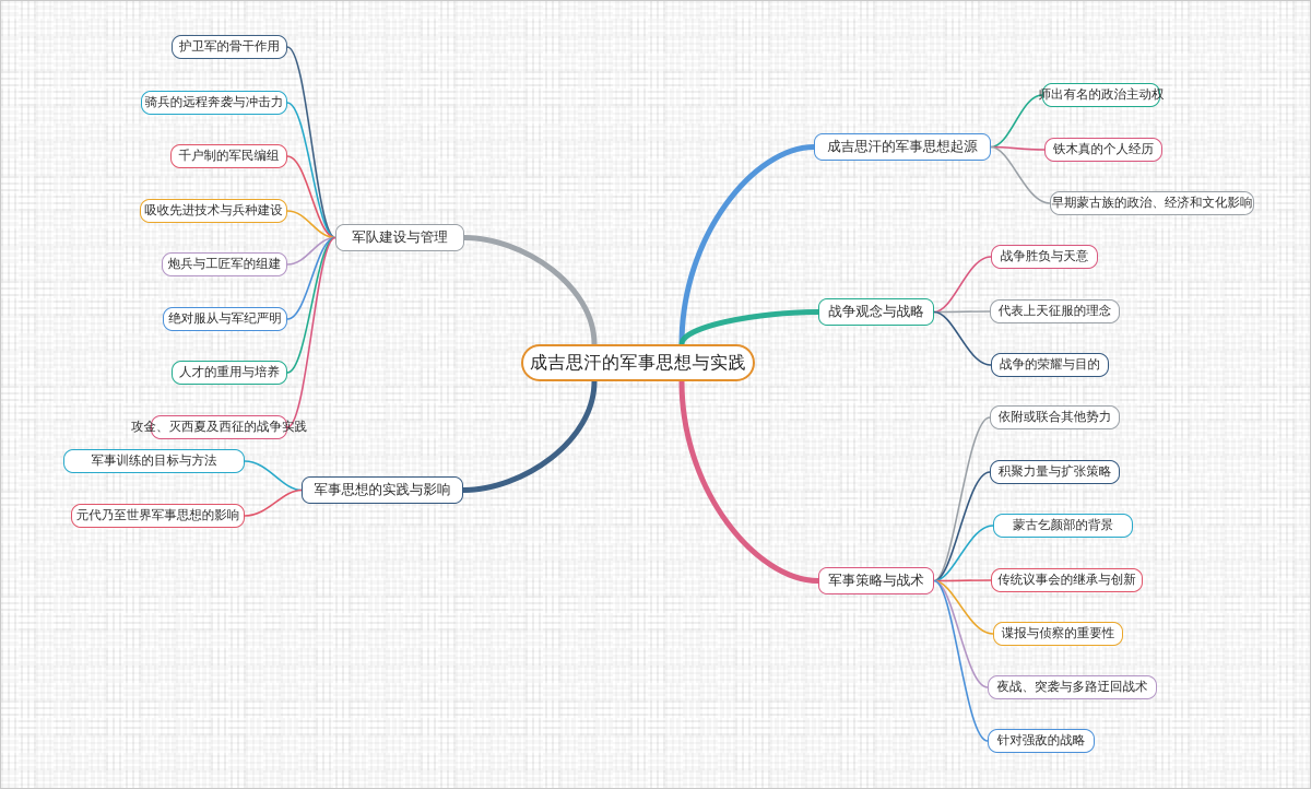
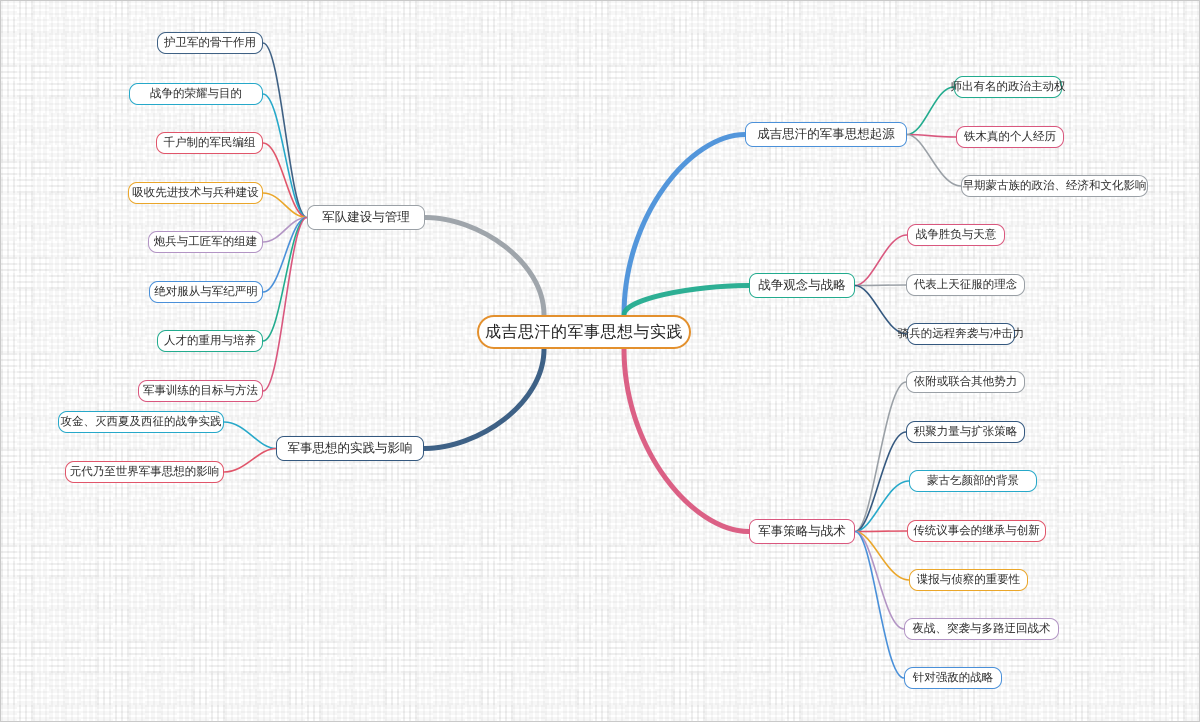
  军队建设与管理
  护卫军的骨干作用
- 骑兵的远程奔袭与冲击力
+ 战争的荣耀与目的
  千户制的军民编组
  吸收先进技术与兵种建设
  炮兵与工匠军的组建
  绝对服从与军纪严明
  人才的重用与培养
- 攻金、灭西夏及西征的战争实践
+ 军事训练的目标与方法
  军事思想的实践与影响
- 军事训练的目标与方法
+ 攻金、灭西夏及西征的战争实践
  元代乃至世界军事思想的影响
  成吉思汗的军事思想起源
  师出有名的政治主动权
  铁木真的个人经历
  早期蒙古族的政治、经济和文化影响
  战争观念与战略
  战争胜负与天意
  代表上天征服的理念
- 战争的荣耀与目的
+ 骑兵的远程奔袭与冲击力
  军事策略与战术
  依附或联合其他势力
  积聚力量与扩张策略
  蒙古乞颜部的背景
  传统议事会的继承与创新
  谍报与侦察的重要性
  夜战、突袭与多路迂回战术
  针对强敌的战略
  成吉思汗的军事思想与实践
